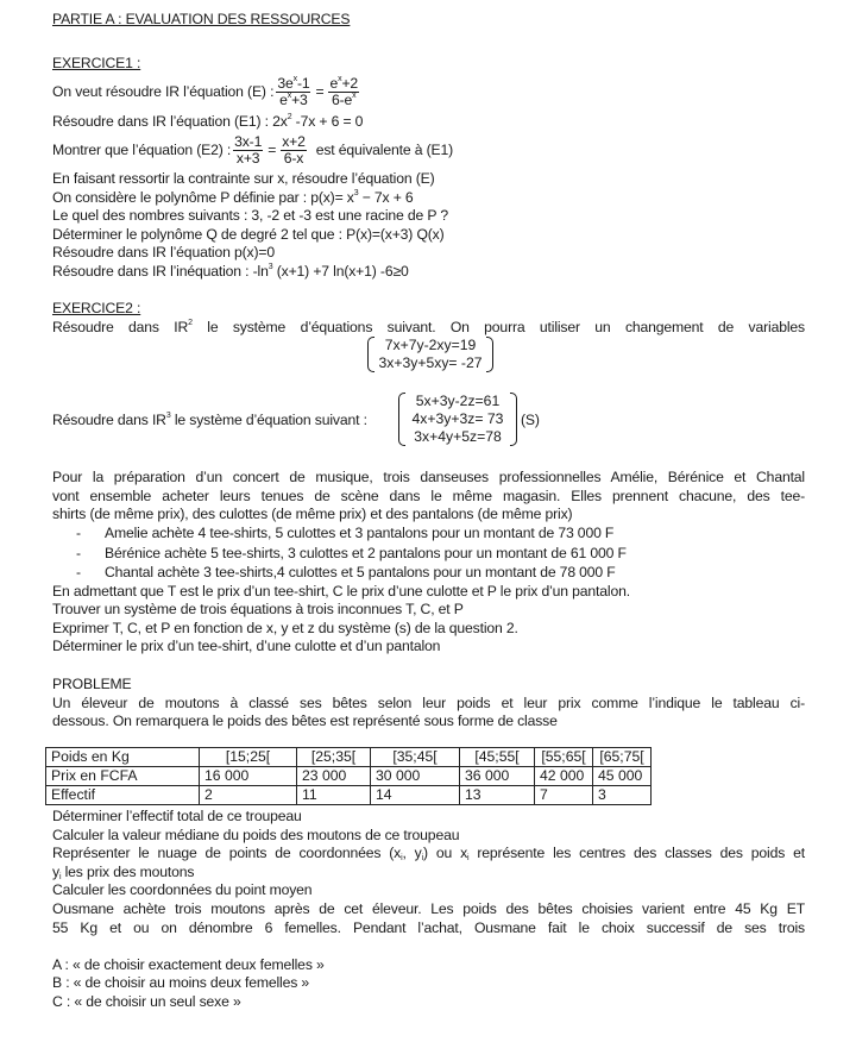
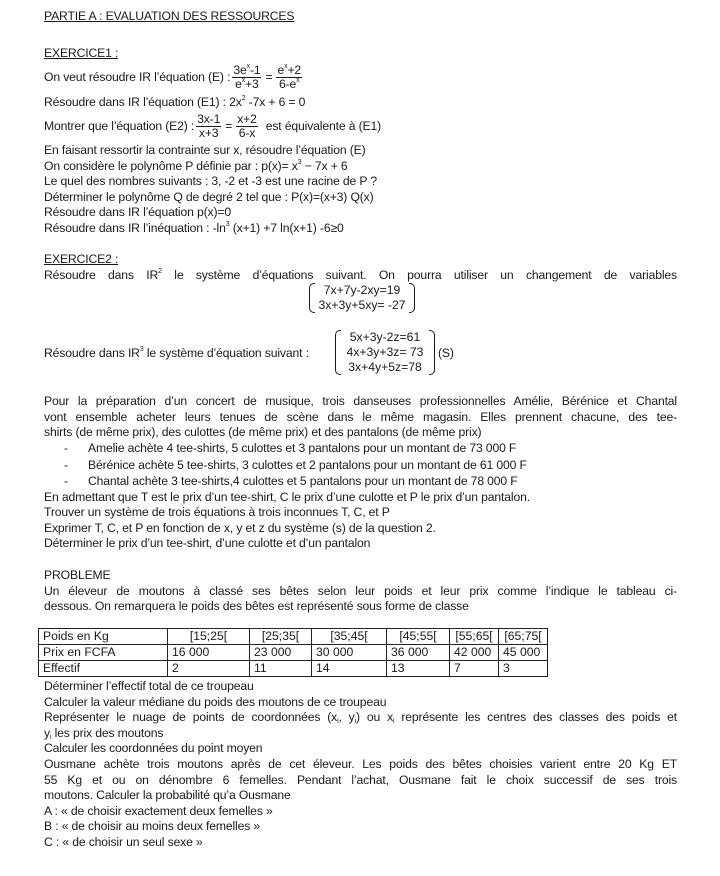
  PARTIE A : EVALUATION DES RESSOURCES
  EXERCICE1 :
  On veut résoudre IR l’équation (E) :
  3e -1
  e +3
  =
  e +2
  6-e
  Résoudre dans IR l’équation (E1) : 2x -7x + 6 = 0
  Montrer que l’équation (E2) :
  3x-1
  x+3
  =
  x+2
  6-x
  est équivalente à (E1)
  En faisant ressortir la contrainte sur x, résoudre l’équation (E)
  On considère le polynôme P définie par : p(x)= x − 7x + 6
  Le quel des nombres suivants : 3, -2 et -3 est une racine de P ?
  Déterminer le polynôme Q de degré 2 tel que : P(x)=(x+3) Q(x)
  Résoudre dans IR l’équation p(x)=0
  Résoudre dans IR l’inéquation : -ln (x+1) +7 ln(x+1) -6≥0
  EXERCICE2 :
  Résoudre dans IR le système d’équations suivant. On pourra utiliser un changement de variables
  7x+7y-2xy=19
  3x+3y+5xy= -27
  Résoudre dans IR le système d’équation suivant :
  5x+3y-2z=61
  4x+3y+3z= 73
  3x+4y+5z=78
  (S)
  Pour la préparation d’un concert de musique, trois danseuses professionnelles Amélie, Bérénice et Chantal
  vont ensemble acheter leurs tenues de scène dans le même magasin. Elles prennent chacune, des tee-
  shirts (de même prix), des culottes (de même prix) et des pantalons (de même prix)
  -
  Amelie achète 4 tee-shirts, 5 culottes et 3 pantalons pour un montant de 73 000 F
  -
  Bérénice achète 5 tee-shirts, 3 culottes et 2 pantalons pour un montant de 61 000 F
  -
  Chantal achète 3 tee-shirts,4 culottes et 5 pantalons pour un montant de 78 000 F
  En admettant que T est le prix d’un tee-shirt, C le prix d’une culotte et P le prix d’un pantalon.
  Trouver un système de trois équations à trois inconnues T, C, et P
  Exprimer T, C, et P en fonction de x, y et z du système (s) de la question 2.
  Déterminer le prix d’un tee-shirt, d’une culotte et d’un pantalon
  PROBLEME
  Un éleveur de moutons à classé ses bêtes selon leur poids et leur prix comme l’indique le tableau ci-
  dessous. On remarquera le poids des bêtes est représenté sous forme de classe
  Poids en Kg	[15;25[	[25;35[	[35;45[	[45;55[	[55;65[	[65;75[
  Prix en FCFA	16 000	23 000	30 000	36 000	42 000	45 000
  Effectif	2	11	14	13	7	3
  Déterminer l’effectif total de ce troupeau
  Calculer la valeur médiane du poids des moutons de ce troupeau
  Représenter le nuage de points de coordonnées (x, y) ou x représente les centres des classes des poids et
  y les prix des moutons
  Calculer les coordonnées du point moyen
- Ousmane achète trois moutons après de cet éleveur. Les poids des bêtes choisies varient entre 45 Kg ET
+ Ousmane achète trois moutons après de cet éleveur. Les poids des bêtes choisies varient entre 20 Kg ET
  55 Kg et ou on dénombre 6 femelles. Pendant l’achat, Ousmane fait le choix successif de ses trois
+ moutons. Calculer la probabilité qu’a Ousmane
  A : « de choisir exactement deux femelles »
  B : « de choisir au moins deux femelles »
  C : « de choisir un seul sexe »
